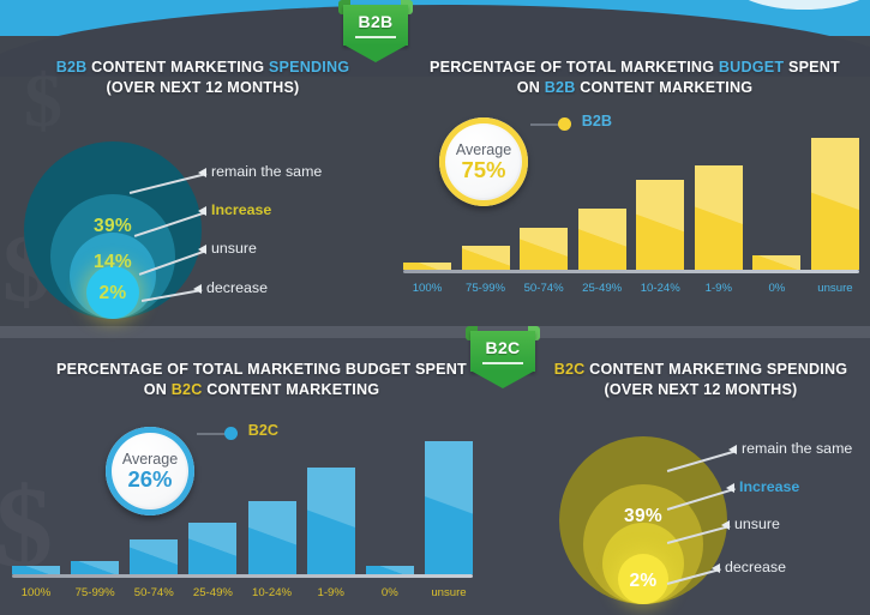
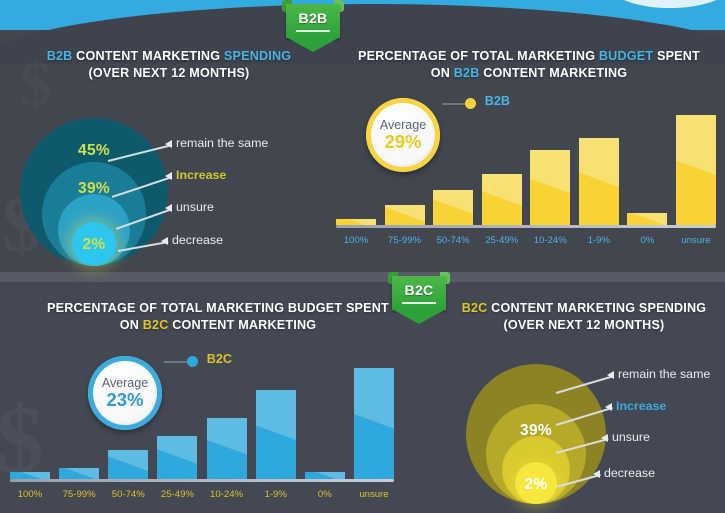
  $
  $
  $
  B2B
  B2C
  B2B CONTENT MARKETING SPENDING
  (OVER NEXT 12 MONTHS)
  PERCENTAGE OF TOTAL MARKETING BUDGET SPENT
  ON B2B CONTENT MARKETING
  PERCENTAGE OF TOTAL MARKETING BUDGET SPENT
  ON B2C CONTENT MARKETING
  B2C CONTENT MARKETING SPENDING
  (OVER NEXT 12 MONTHS)
+ 45%
  39%
- 14%
  2%
  39%
  2%
  remain the same
  Increase
  unsure
  decrease
  remain the same
  Increase
  unsure
  decrease
  100%
  75-99%
  50-74%
  25-49%
  10-24%
  1-9%
  0%
  unsure
  100%
  75-99%
  50-74%
  25-49%
  10-24%
  1-9%
  0%
  unsure
  Average
- 75%
+ 29%
  B2B
  Average
- 26%
+ 23%
  B2C
